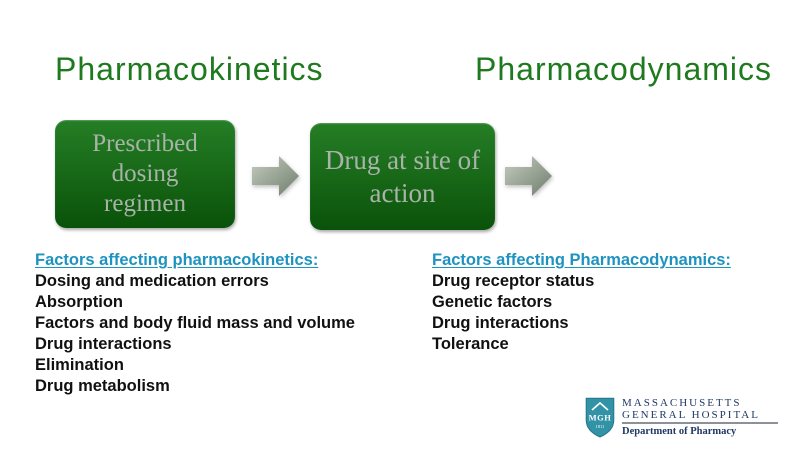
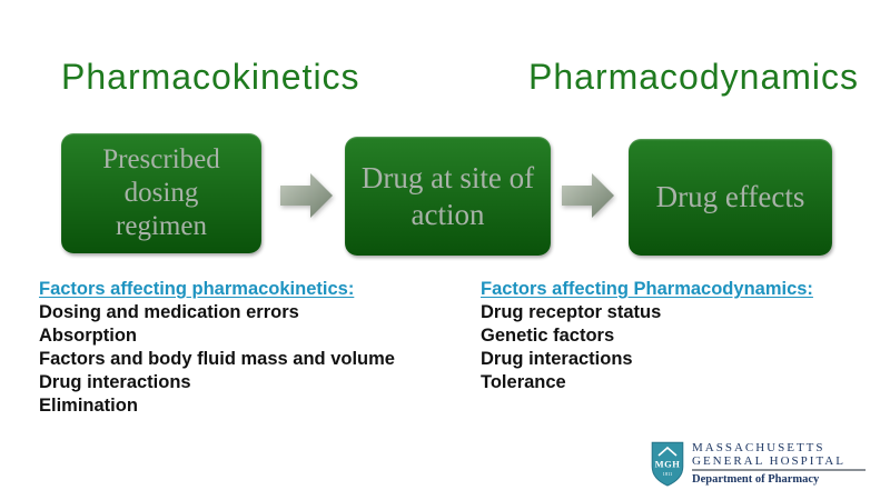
  Pharmacokinetics
  Pharmacodynamics
  Prescribed
  dosing
  regimen
  Drug at site of
  action
+ Drug effects
  Factors affecting pharmacokinetics:
  Dosing and medication errors
  Absorption
  Factors and body fluid mass and volume
  Drug interactions
  Elimination
- Drug metabolism
  Factors affecting Pharmacodynamics:
  Drug receptor status
  Genetic factors
  Drug interactions
  Tolerance
  MGH
  MASSACHUSETTS
  GENERAL HOSPITAL
  Department of Pharmacy
